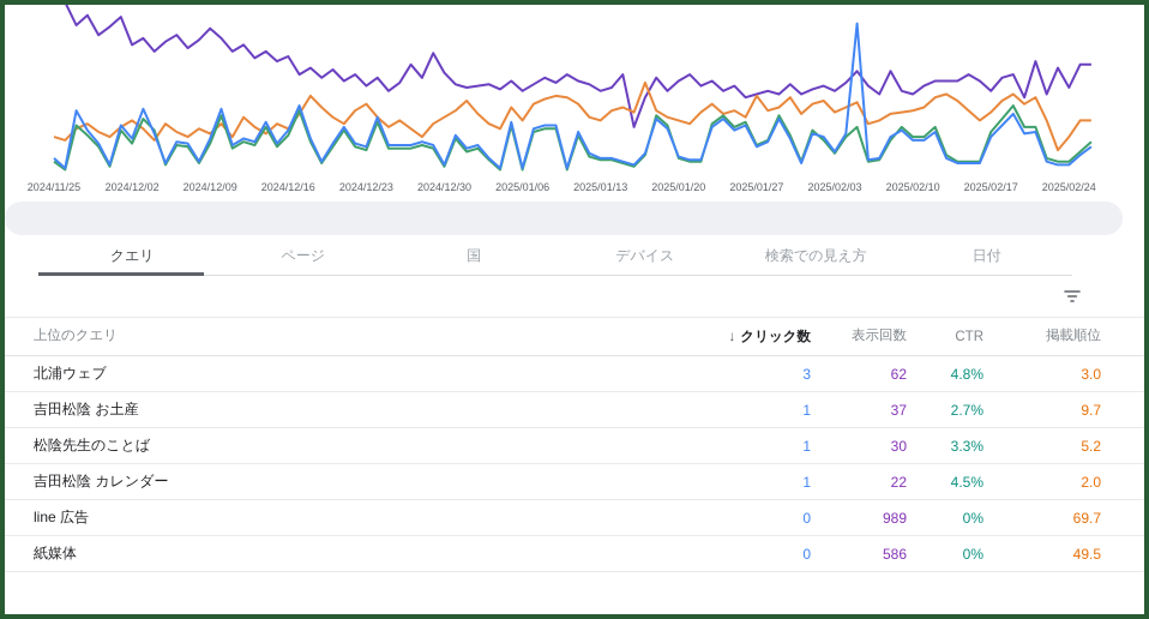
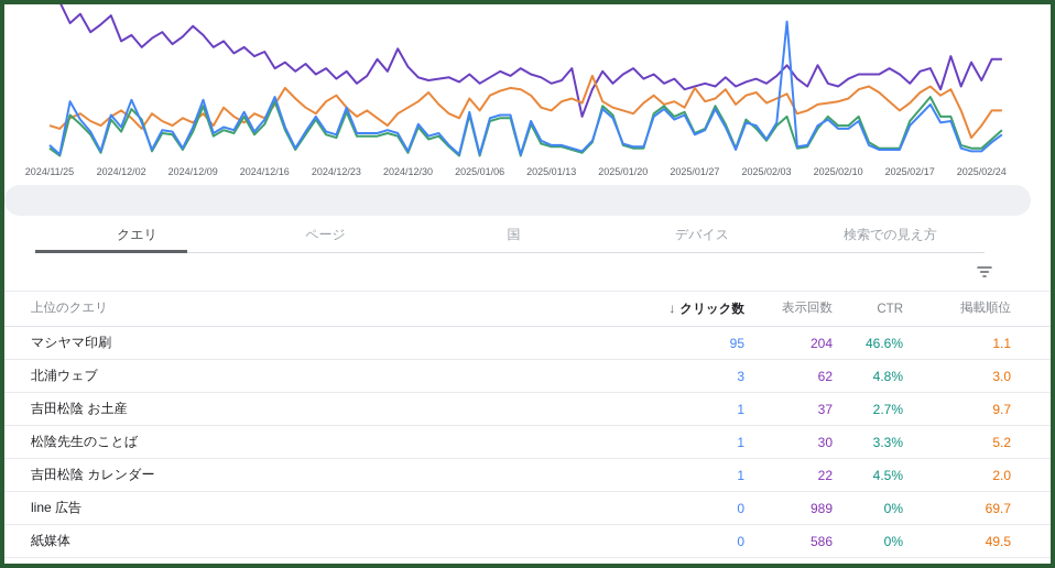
  2024/11/25
  2024/12/02
  2024/12/09
  2024/12/16
  2024/12/23
  2024/12/30
  2025/01/06
  2025/01/13
  2025/01/20
  2025/01/27
  2025/02/03
  2025/02/10
  2025/02/17
  2025/02/24
  クエリ
  ページ
  国
  デバイス
  検索での見え方
- 日付
  上位のクエリ
  ↓ クリック数
  表示回数
  CTR
  掲載順位
+ マシヤマ印刷
+ 95
+ 204
+ 46.6%
+ 1.1
  北浦ウェブ
  3
  62
  4.8%
  3.0
  吉田松陰 お土産
  1
  37
  2.7%
  9.7
  松陰先生のことば
  1
  30
  3.3%
  5.2
  吉田松陰 カレンダー
  1
  22
  4.5%
  2.0
  line 広告
  0
  989
  0%
  69.7
  紙媒体
  0
  586
  0%
  49.5
